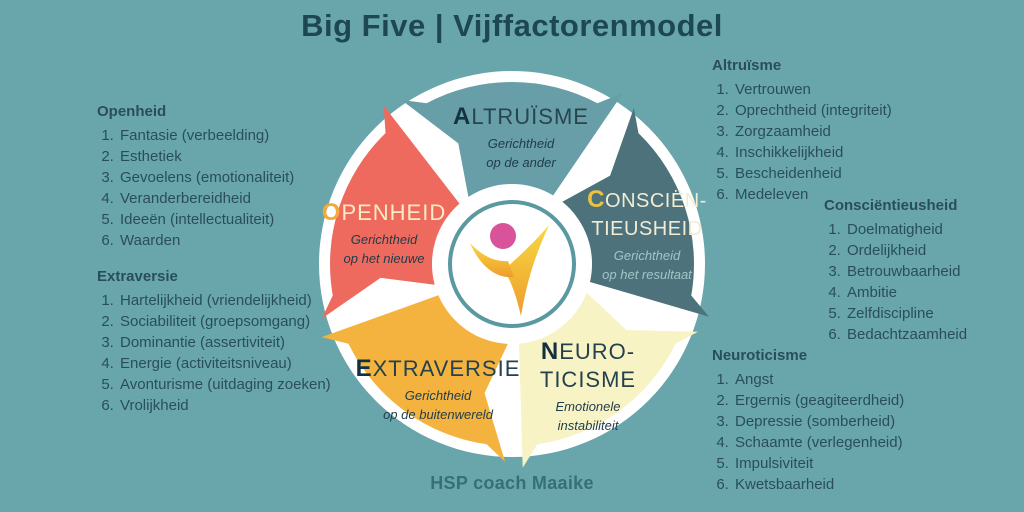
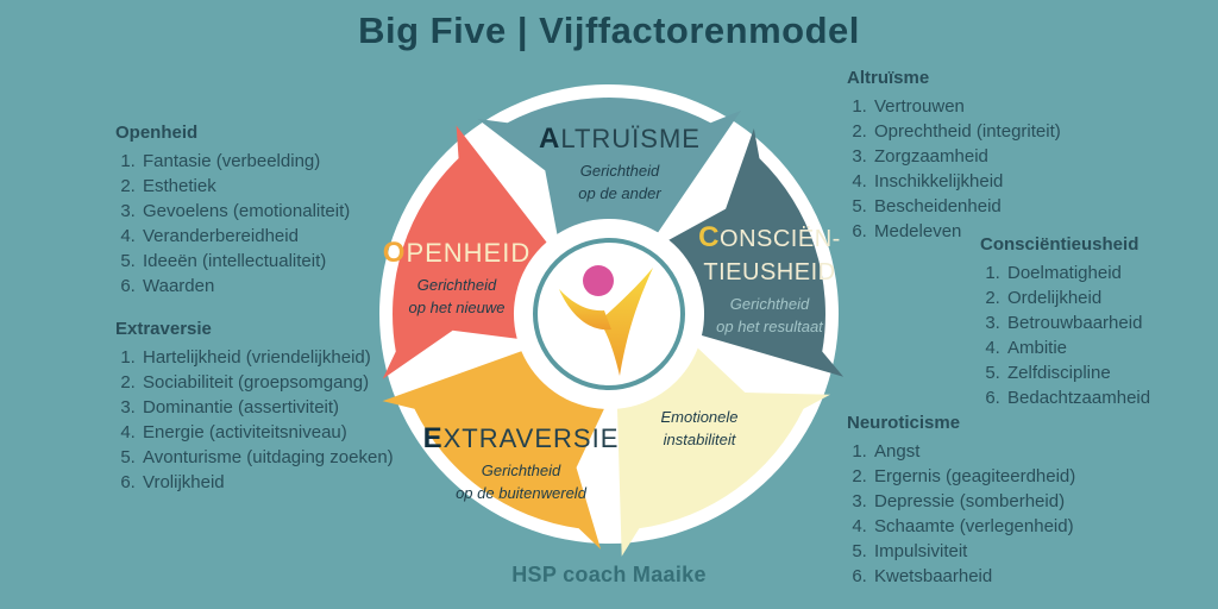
  Big Five | Vijffactorenmodel
  ALTRUÏSME
  Gerichtheid
  op de ander
  CONSCIËN-
  TIEUSHEID
  Gerichtheid
  op het resultaat
- NEURO-
- TICISME
  Emotionele
  instabiliteit
  EXTRAVERSIE
  Gerichtheid
  op de buitenwereld
  OPENHEID
  Gerichtheid
  op het nieuwe
  Openheid
  Fantasie (verbeelding)
  Esthetiek
  Gevoelens (emotionaliteit)
  Veranderbereidheid
  Ideeën (intellectualiteit)
  Waarden
  Extraversie
  Hartelijkheid (vriendelijkheid)
  Sociabiliteit (groepsomgang)
  Dominantie (assertiviteit)
  Energie (activiteitsniveau)
  Avonturisme (uitdaging zoeken)
  Vrolijkheid
  Altruïsme
  Vertrouwen
  Oprechtheid (integriteit)
  Zorgzaamheid
  Inschikkelijkheid
  Bescheidenheid
  Medeleven
  Consciëntieusheid
  Doelmatigheid
  Ordelijkheid
  Betrouwbaarheid
  Ambitie
  Zelfdiscipline
  Bedachtzaamheid
  Neuroticisme
  Angst
  Ergernis (geagiteerdheid)
  Depressie (somberheid)
  Schaamte (verlegenheid)
  Impulsiviteit
  Kwetsbaarheid
  HSP coach Maaike
